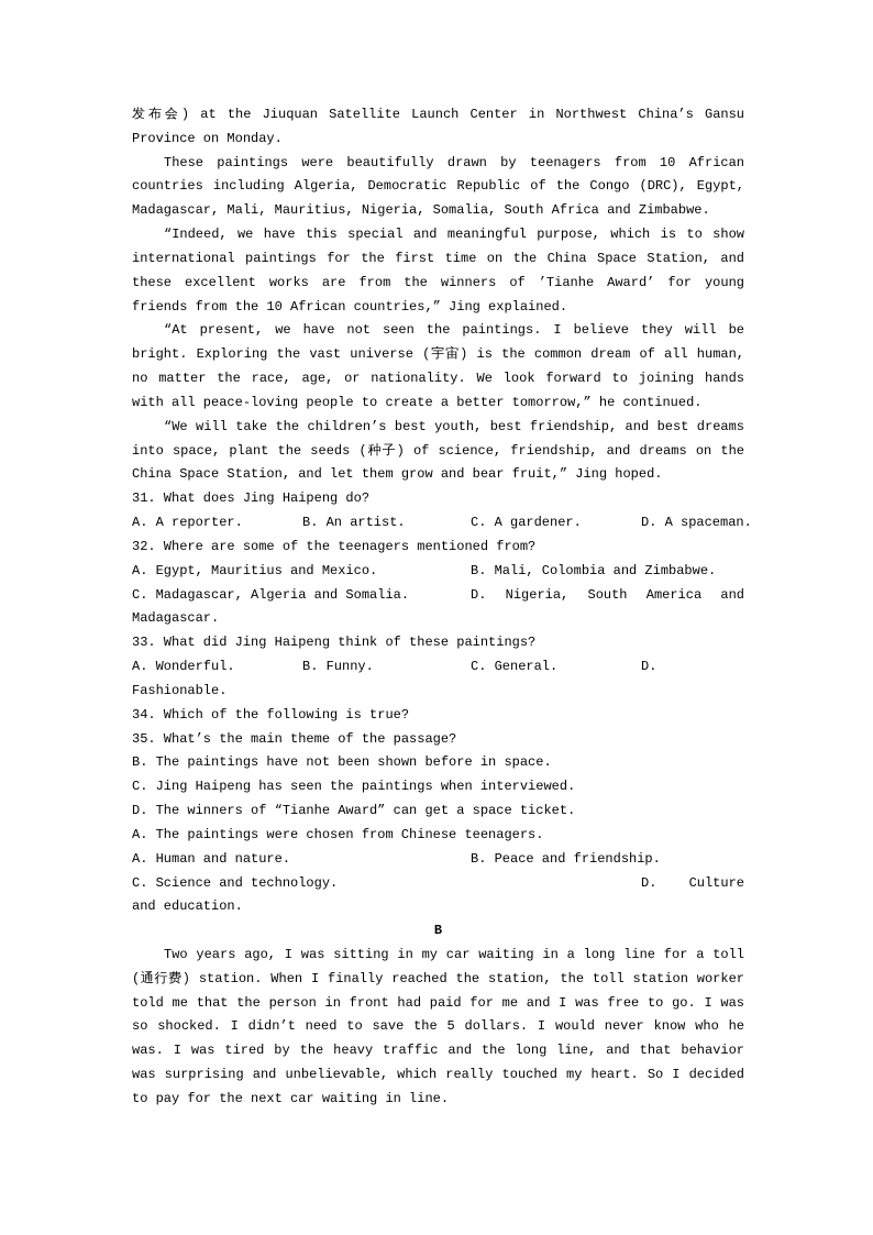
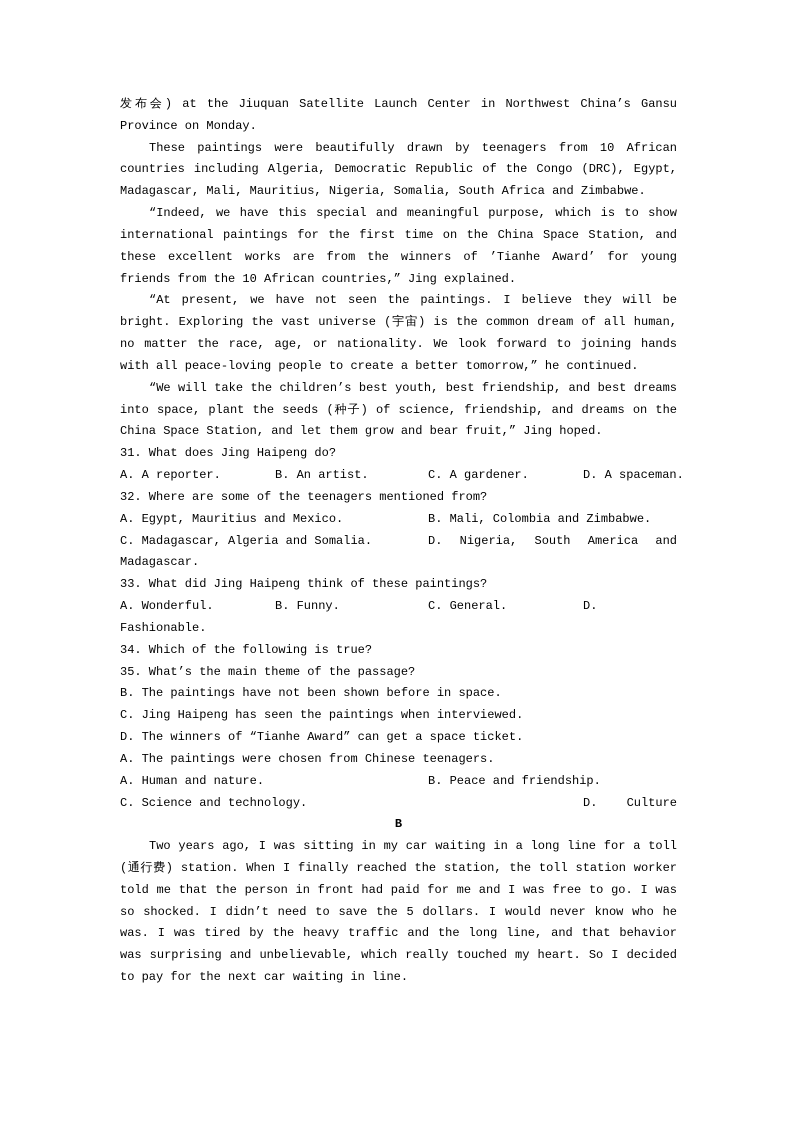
  发布会) at the Jiuquan Satellite Launch Center in Northwest China’s Gansu Province on Monday.
  These paintings were beautifully drawn by teenagers from 10 African countries including Algeria, Democratic Republic of the Congo (DRC), Egypt, Madagascar, Mali, Mauritius, Nigeria, Somalia, South Africa and Zimbabwe.
  “Indeed, we have this special and meaningful purpose, which is to show international paintings for the first time on the China Space Station, and these excellent works are from the winners of ’Tianhe Award’ for young friends from the 10 African countries,” Jing explained.
  “At present, we have not seen the paintings. I believe they will be bright. Exploring the vast universe (宇宙) is the common dream of all human, no matter the race, age, or nationality. We look forward to joining hands with all peace-loving people to create a better tomorrow,” he continued.
  “We will take the children’s best youth, best friendship, and best dreams into space, plant the seeds (种子) of science, friendship, and dreams on the China Space Station, and let them grow and bear fruit,” Jing hoped.
  31. What does Jing Haipeng do?
  A. A reporter.
  B. An artist.
  C. A gardener.
  D. A spaceman.
  32. Where are some of the teenagers mentioned from?
  A. Egypt, Mauritius and Mexico.
  B. Mali, Colombia and Zimbabwe.
  C. Madagascar, Algeria and Somalia.
  D. Nigeria, South America and
  Madagascar.
  33. What did Jing Haipeng think of these paintings?
  A. Wonderful.
  B. Funny.
  C. General.
  D.
  Fashionable.
  34. Which of the following is true?
  35. What’s the main theme of the passage?
  B. The paintings have not been shown before in space.
  C. Jing Haipeng has seen the paintings when interviewed.
  D. The winners of “Tianhe Award” can get a space ticket.
  A. The paintings were chosen from Chinese teenagers.
  A. Human and nature.
  B. Peace and friendship.
  C. Science and technology.
  D.
  Culture
- and education.
  B
  Two years ago, I was sitting in my car waiting in a long line for a toll (通行费) station. When I finally reached the station, the toll station worker told me that the person in front had paid for me and I was free to go. I was so shocked. I didn’t need to save the 5 dollars. I would never know who he was. I was tired by the heavy traffic and the long line, and that behavior was surprising and unbelievable, which really touched my heart. So I decided to pay for the next car waiting in line.
